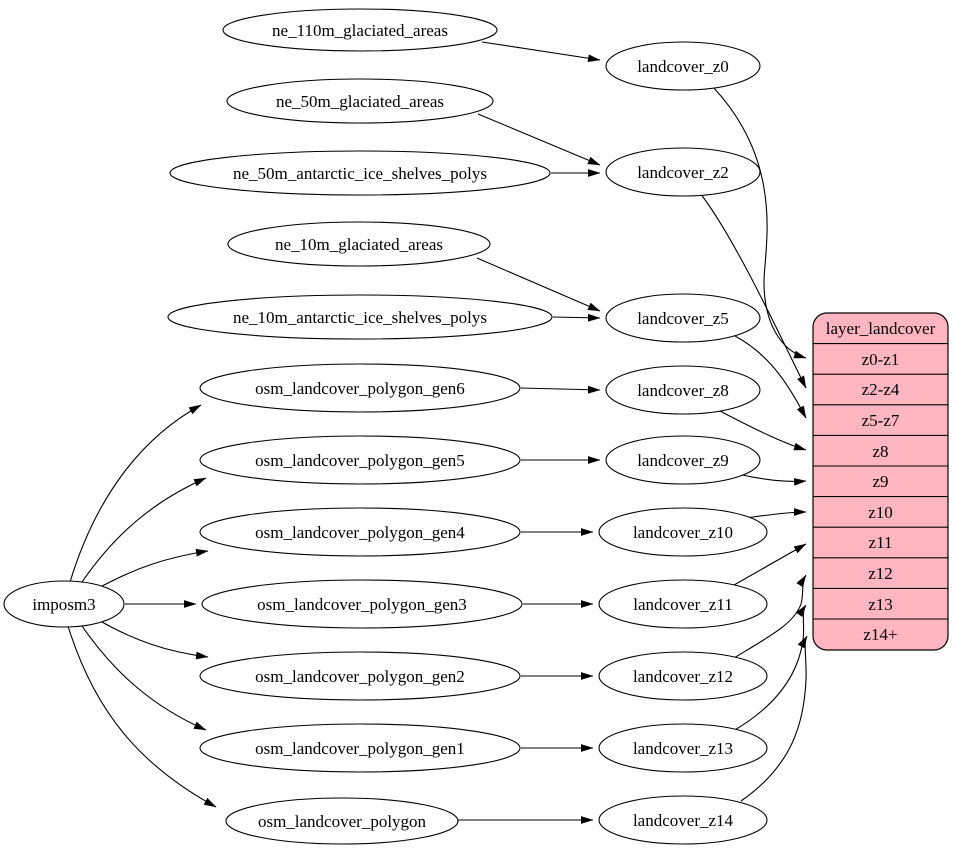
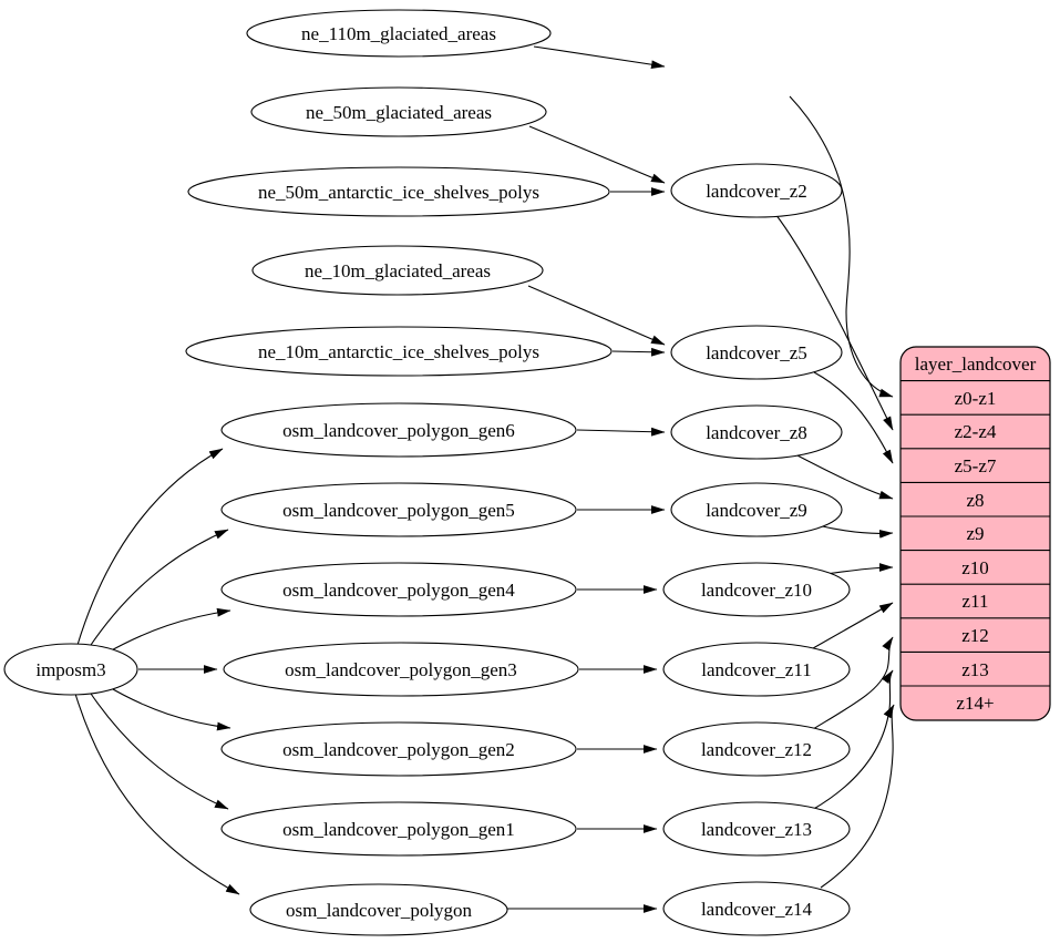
  imposm3
  ne_110m_glaciated_areas
  ne_50m_glaciated_areas
  ne_50m_antarctic_ice_shelves_polys
  ne_10m_glaciated_areas
  ne_10m_antarctic_ice_shelves_polys
  osm_landcover_polygon_gen6
  osm_landcover_polygon_gen5
  osm_landcover_polygon_gen4
  osm_landcover_polygon_gen3
  osm_landcover_polygon_gen2
  osm_landcover_polygon_gen1
  osm_landcover_polygon
- landcover_z0
  landcover_z2
  landcover_z5
  landcover_z8
  landcover_z9
  landcover_z10
  landcover_z11
  landcover_z12
  landcover_z13
  landcover_z14
  layer_landcover
  z0-z1
  z2-z4
  z5-z7
  z8
  z9
  z10
  z11
  z12
  z13
  z14+
